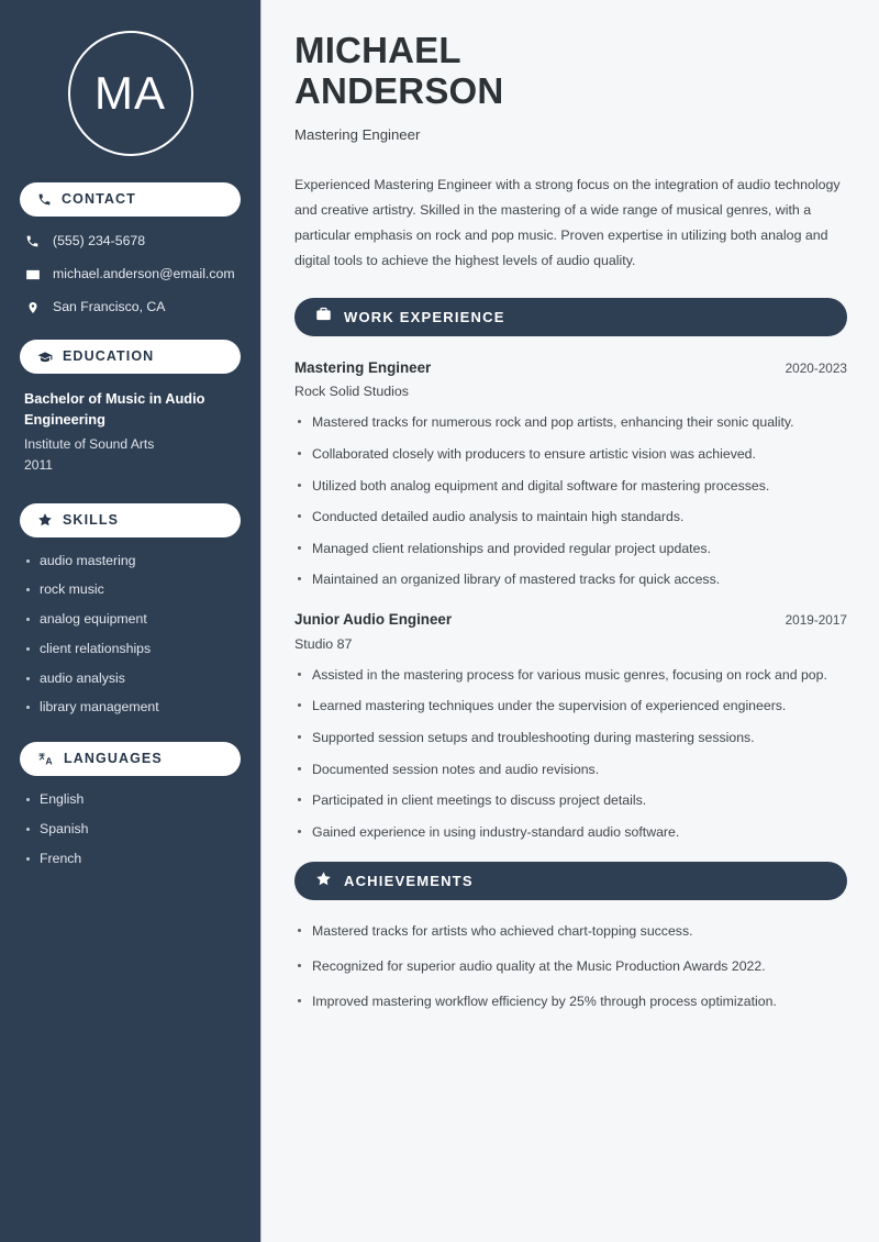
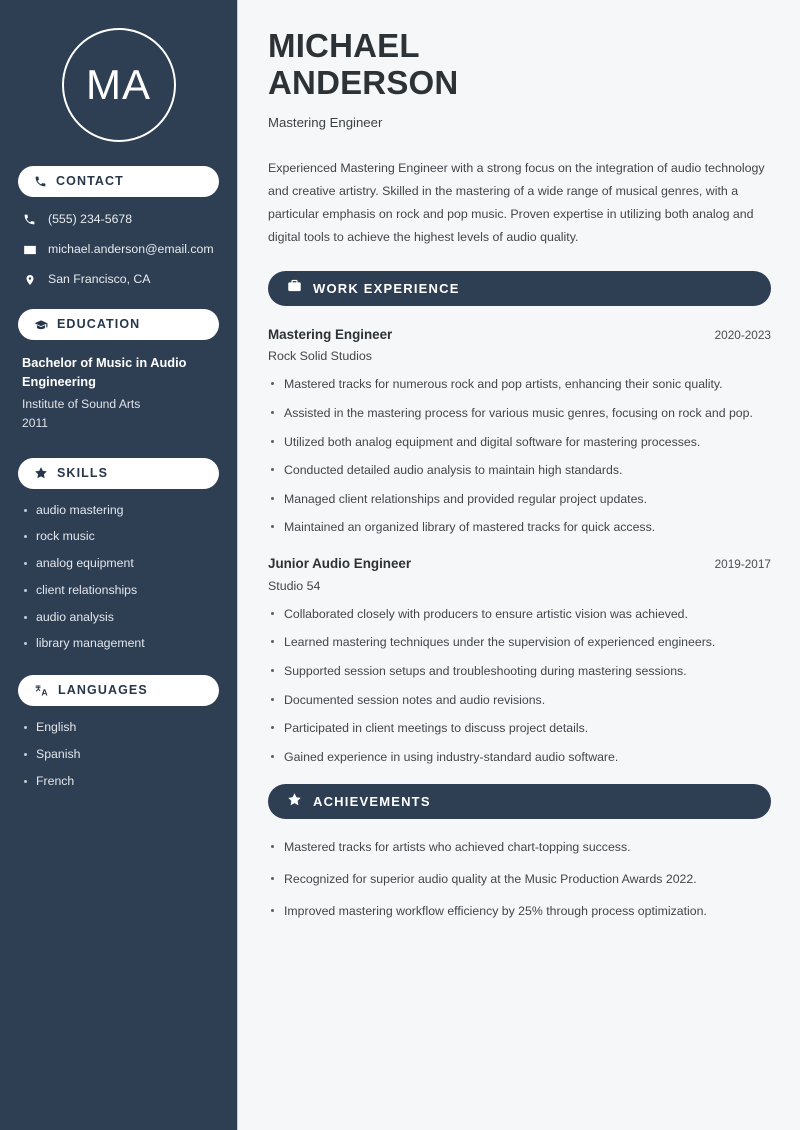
  MA
  CONTACT
  (555) 234-5678
  michael.anderson@email.com
  San Francisco, CA
  EDUCATION
  Bachelor of Music in Audio Engineering
  Institute of Sound Arts
  2011
  SKILLS
  audio mastering
  rock music
  analog equipment
  client relationships
  audio analysis
  library management
  LANGUAGES
  English
  Spanish
  French
  MICHAEL
  ANDERSON
  Mastering Engineer
  Experienced Mastering Engineer with a strong focus on the integration of audio technology and creative artistry. Skilled in the mastering of a wide range of musical genres, with a particular emphasis on rock and pop music. Proven expertise in utilizing both analog and digital tools to achieve the highest levels of audio quality.
  WORK EXPERIENCE
  Mastering Engineer
  2020-2023
  Rock Solid Studios
  Mastered tracks for numerous rock and pop artists, enhancing their sonic quality.
- Collaborated closely with producers to ensure artistic vision was achieved.
+ Assisted in the mastering process for various music genres, focusing on rock and pop.
  Utilized both analog equipment and digital software for mastering processes.
  Conducted detailed audio analysis to maintain high standards.
  Managed client relationships and provided regular project updates.
  Maintained an organized library of mastered tracks for quick access.
  Junior Audio Engineer
  2019-2017
- Studio 87
+ Studio 54
- Assisted in the mastering process for various music genres, focusing on rock and pop.
+ Collaborated closely with producers to ensure artistic vision was achieved.
  Learned mastering techniques under the supervision of experienced engineers.
  Supported session setups and troubleshooting during mastering sessions.
  Documented session notes and audio revisions.
  Participated in client meetings to discuss project details.
  Gained experience in using industry-standard audio software.
  ACHIEVEMENTS
  Mastered tracks for artists who achieved chart-topping success.
  Recognized for superior audio quality at the Music Production Awards 2022.
  Improved mastering workflow efficiency by 25% through process optimization.
